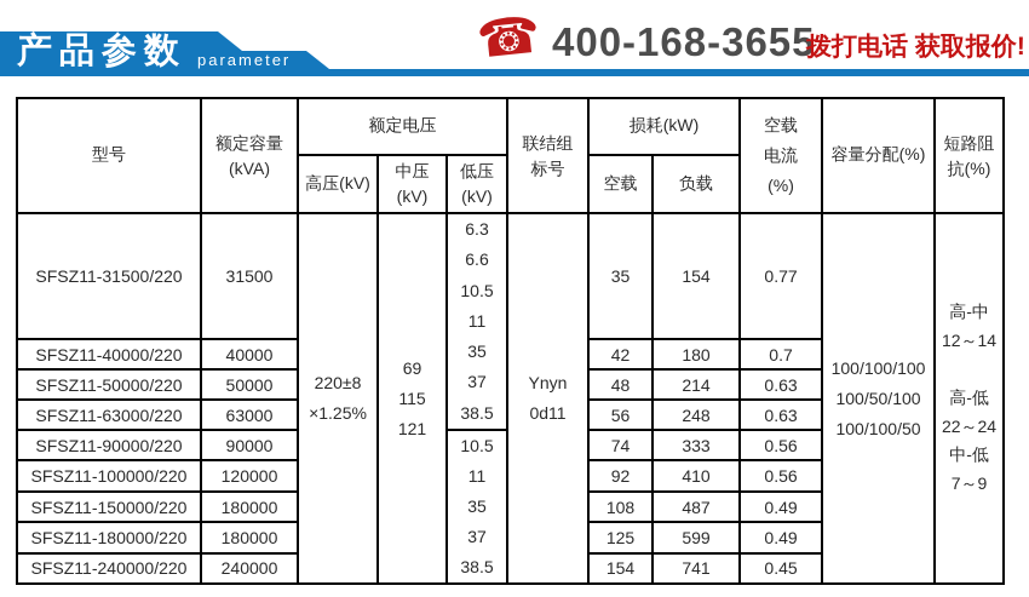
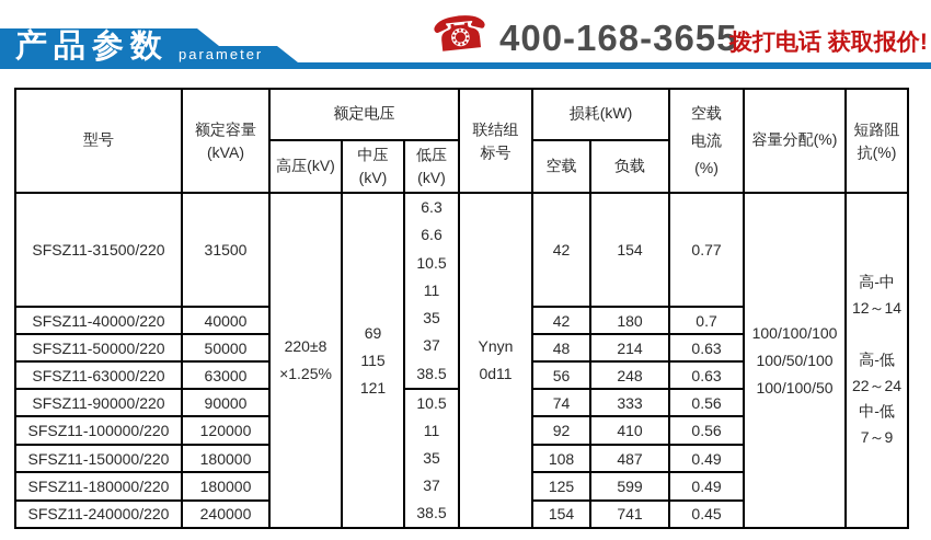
  产品参数
  parameter
  400-168-3655
  拨打电话 获取报价!
  型号	额定容量 (kVA)	额定电压	联结组 标号	损耗(kW)	空载 电流 (%)	容量分配(%)	短路阻 抗(%)
  高压(kV)	中压 (kV)	低压 (kV)	空载	负载
- SFSZ11-31500/220	31500	220±8 ×1.25%	69 115 121	6.3 6.6 10.5 11 35 37 38.5	Ynyn 0d11	35	154	0.77	100/100/100 100/50/100 100/100/50	高-中 12～14 高-低 22～24 中-低 7～9
+ SFSZ11-31500/220	31500	220±8 ×1.25%	69 115 121	6.3 6.6 10.5 11 35 37 38.5	Ynyn 0d11	42	154	0.77	100/100/100 100/50/100 100/100/50	高-中 12～14 高-低 22～24 中-低 7～9
  SFSZ11-40000/220	40000	42	180	0.7
  SFSZ11-50000/220	50000	48	214	0.63
  SFSZ11-63000/220	63000	56	248	0.63
  SFSZ11-90000/220	90000	10.5 11 35 37 38.5	74	333	0.56
  SFSZ11-100000/220	120000	92	410	0.56
  SFSZ11-150000/220	180000	108	487	0.49
  SFSZ11-180000/220	180000	125	599	0.49
  SFSZ11-240000/220	240000	154	741	0.45
